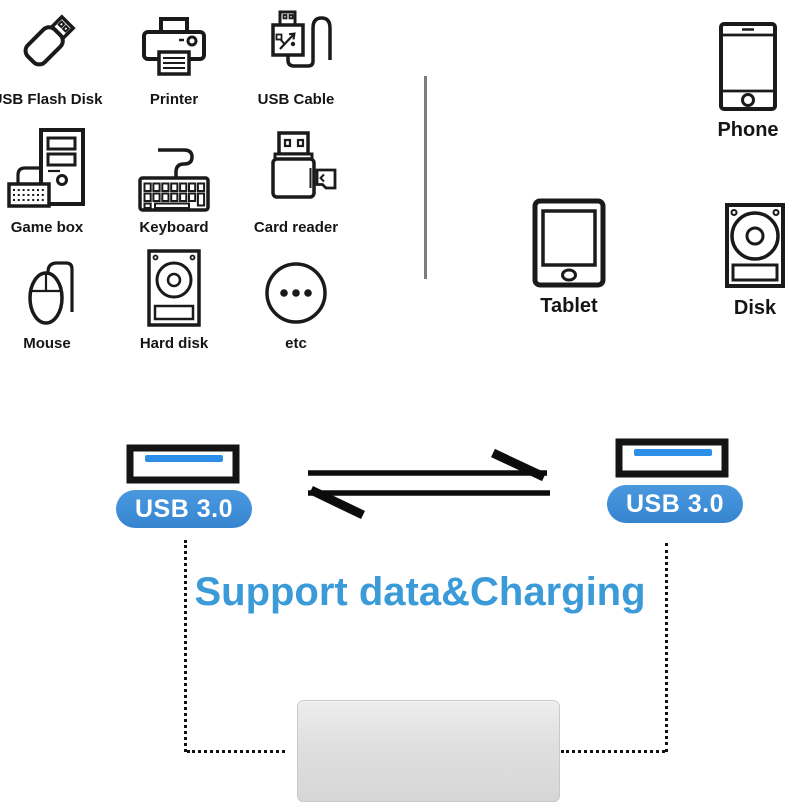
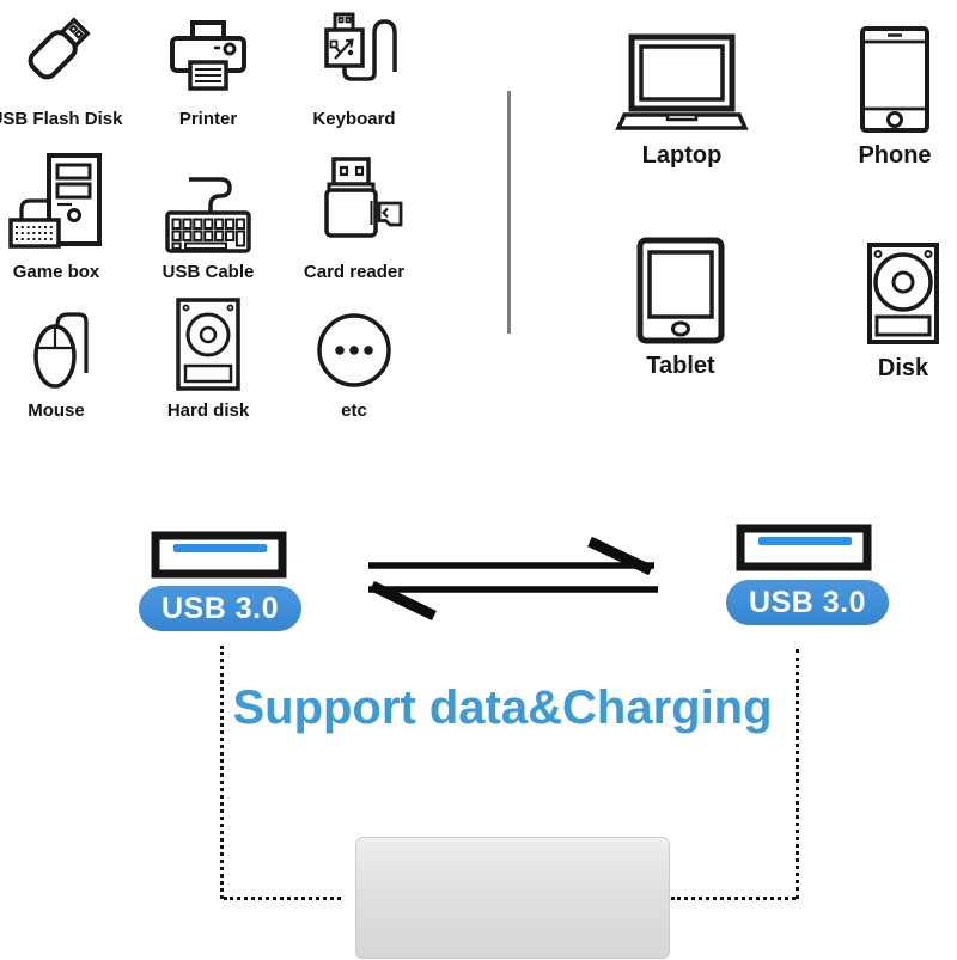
  SB Flash Disk
  Printer
- USB Cable
+ Keyboard
  Game box
- Keyboard
+ USB Cable
  Card reader
  Mouse
  Hard disk
  etc
+ Laptop
  Phone
  Tablet
  Disk
  USB 3.0
  USB 3.0
  Support data&Charging
